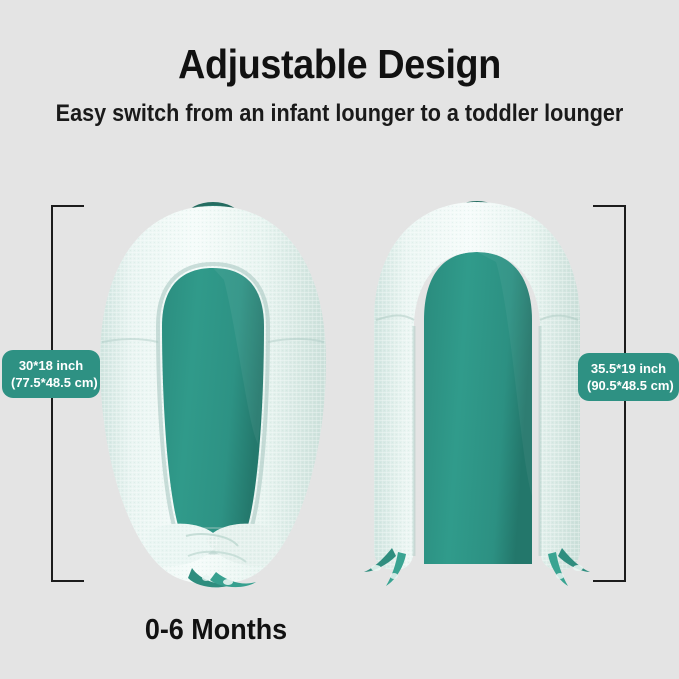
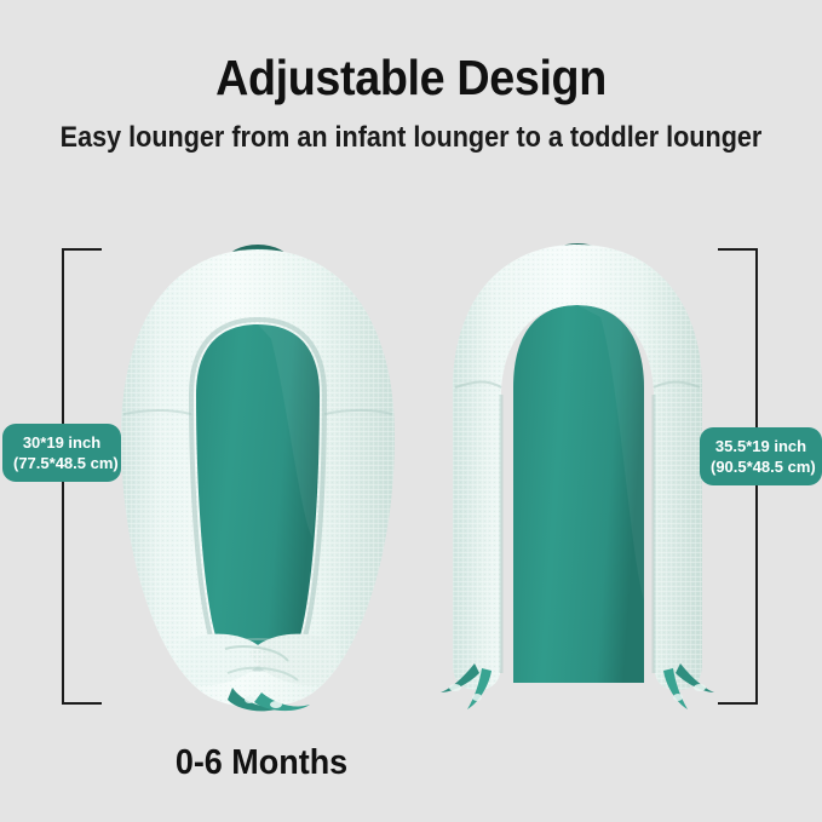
  Adjustable Design
- Easy switch from an infant lounger to a toddler lounger
+ Easy lounger from an infant lounger to a toddler lounger
- 30*18 inch
+ 30*19 inch
  (77.5*48.5 cm)
  35.5*19 inch
  (90.5*48.5 cm)
  0-6 Months
